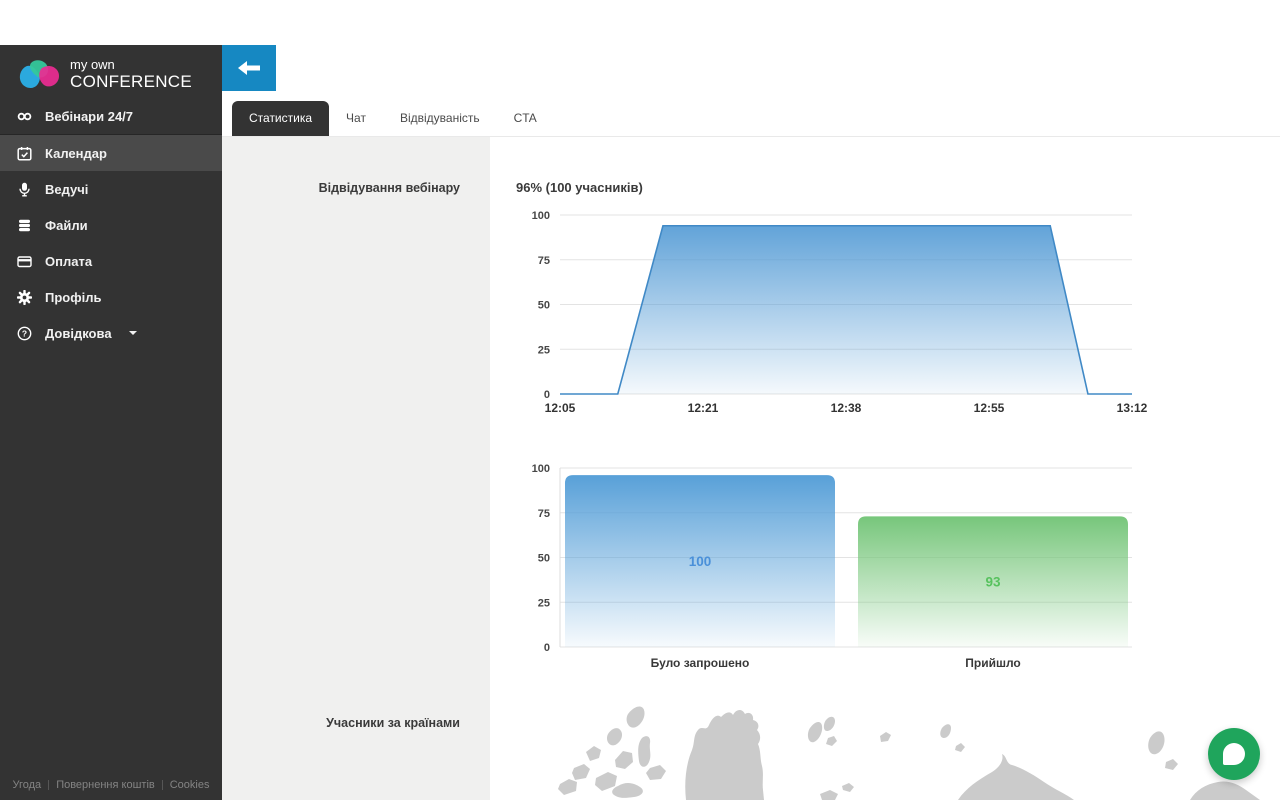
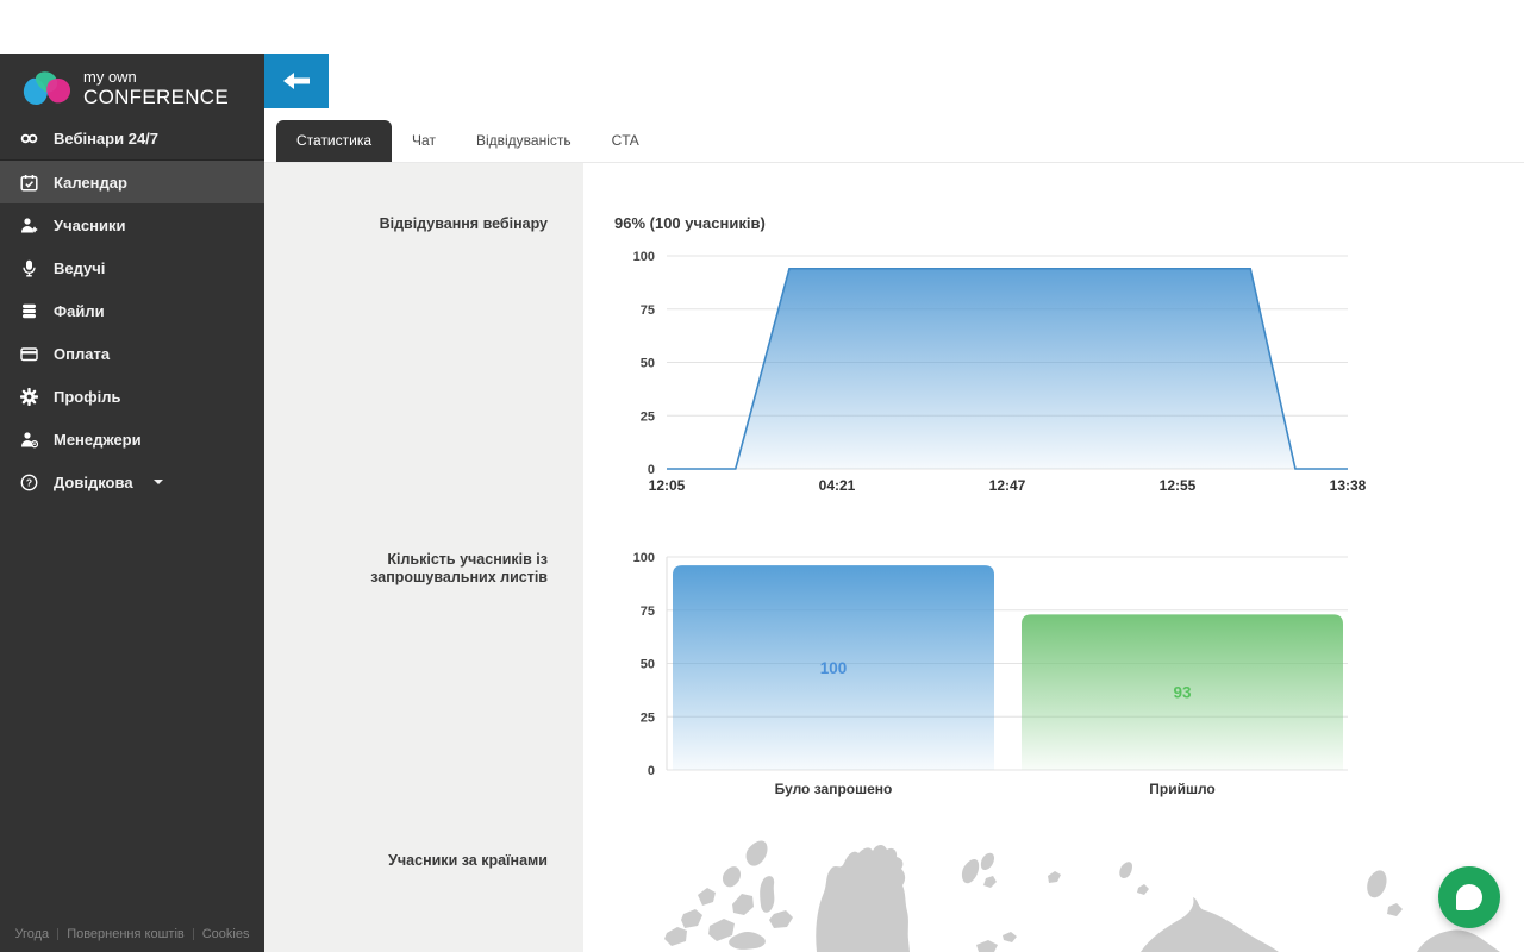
  my own
  CONFERENCE
  Вебінари 24/7
  Календар
+ Учасники
  Ведучі
  Файли
  Оплата
  Профіль
+ Менеджери
  ?
  Довідкова
  Угода Повернення коштів Cookies
  Статистика
  Чат
  Відвідуваність
  CTA
  Відвідування вебінару
+ Кількість учасників із
+ запрошувальних листів
  Учасники за країнами
  96% (100 учасників)
  100
  75
  50
  25
  0
  12:05
- 12:21
+ 04:21
- 12:38
+ 12:47
  12:55
- 13:12
+ 13:38
  100
  75
  50
  25
  0
  100
  Було запрошено
  93
  Прийшло
